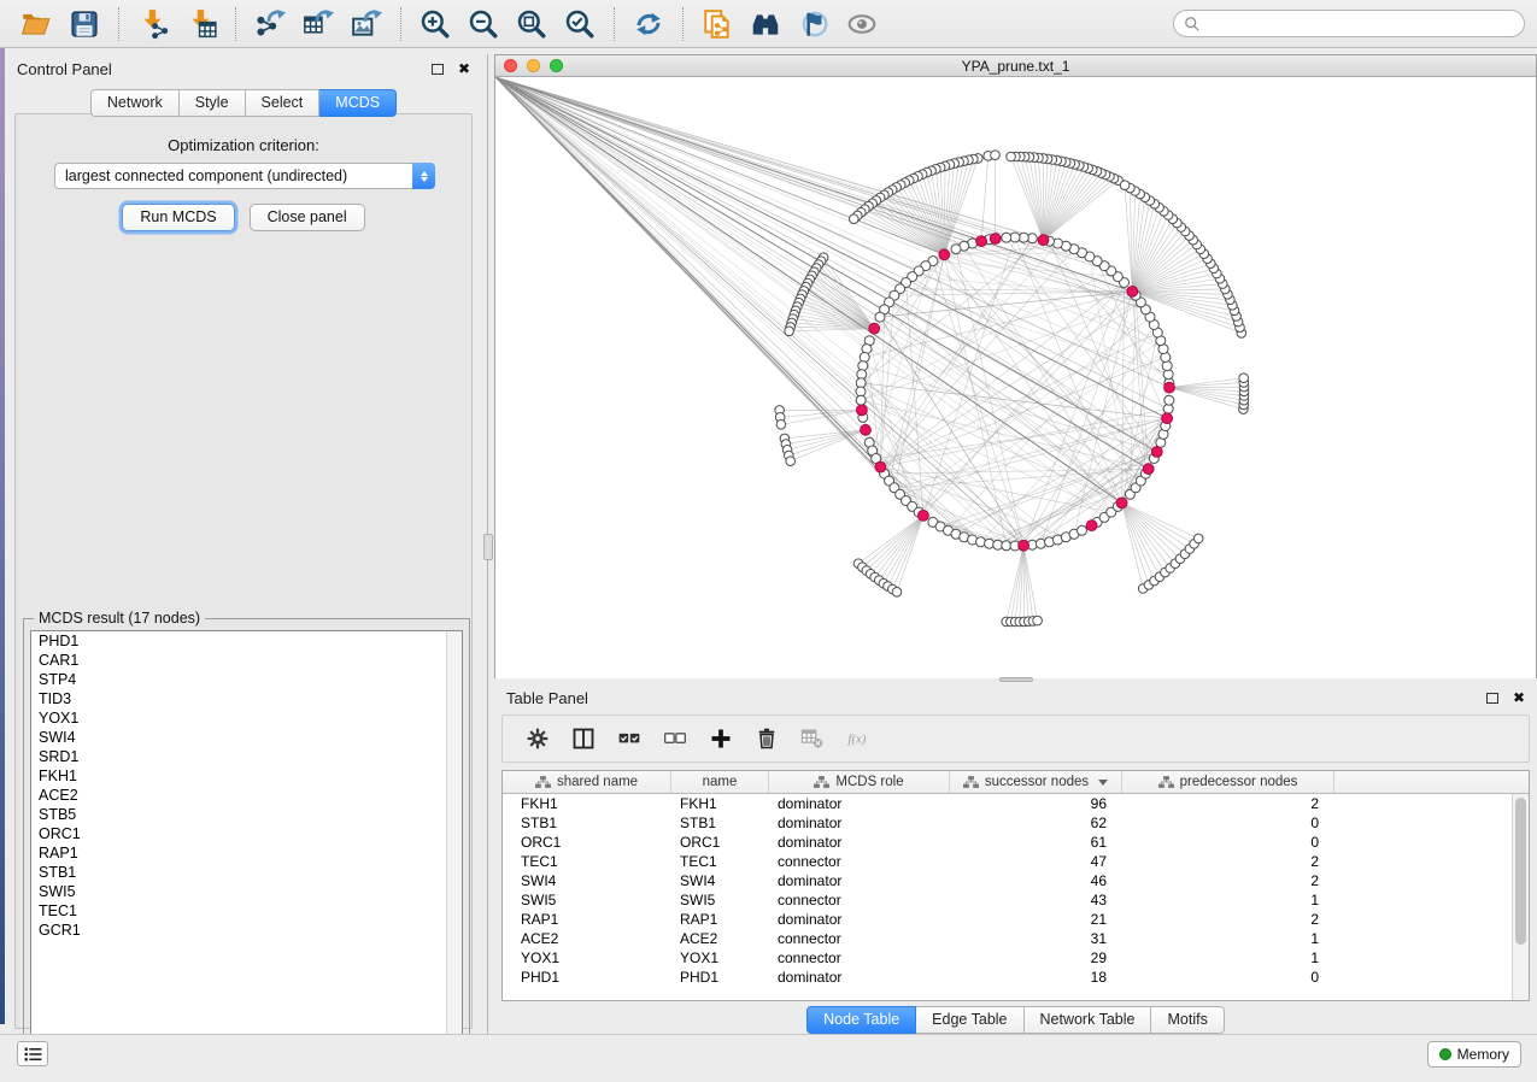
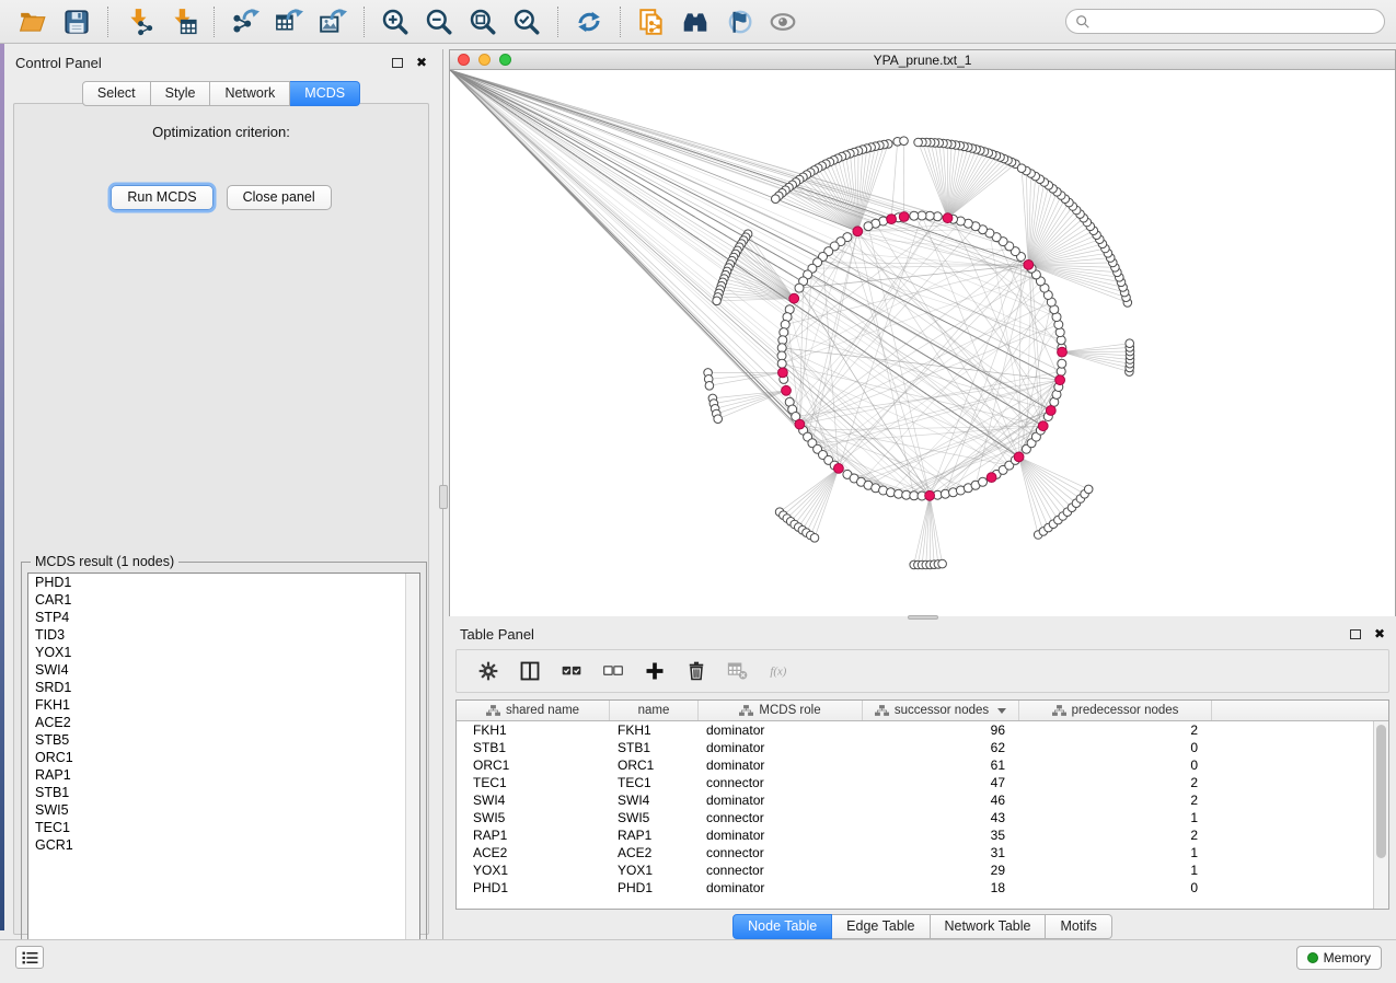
  Control Panel
  ✖
- Network
+ Select
  Style
- Select
+ Network
  MCDS
  Optimization criterion:
- largest connected component (undirected)
  Run MCDS
  Close panel
- MCDS result (17 nodes)
+ MCDS result (1 nodes)
  PHD1
  CAR1
  STP4
  TID3
  YOX1
  SWI4
  SRD1
  FKH1
  ACE2
  STB5
  ORC1
  RAP1
  STB1
  SWI5
  TEC1
  GCR1
  YPA_prune.txt_1
  Table Panel
  ✖
  f(x)
  shared name
  name
  MCDS role
  successor nodes
  predecessor nodes
  FKH1
  FKH1
  dominator
  96
  2
  STB1
  STB1
  dominator
  62
  0
  ORC1
  ORC1
  dominator
  61
  0
  TEC1
  TEC1
  connector
  47
  2
  SWI4
  SWI4
  dominator
  46
  2
  SWI5
  SWI5
  connector
  43
  1
  RAP1
  RAP1
  dominator
- 21
+ 35
  2
  ACE2
  ACE2
  connector
  31
  1
  YOX1
  YOX1
  connector
  29
  1
  PHD1
  PHD1
  dominator
  18
  0
  Node Table
  Edge Table
  Network Table
  Motifs
  Memory
